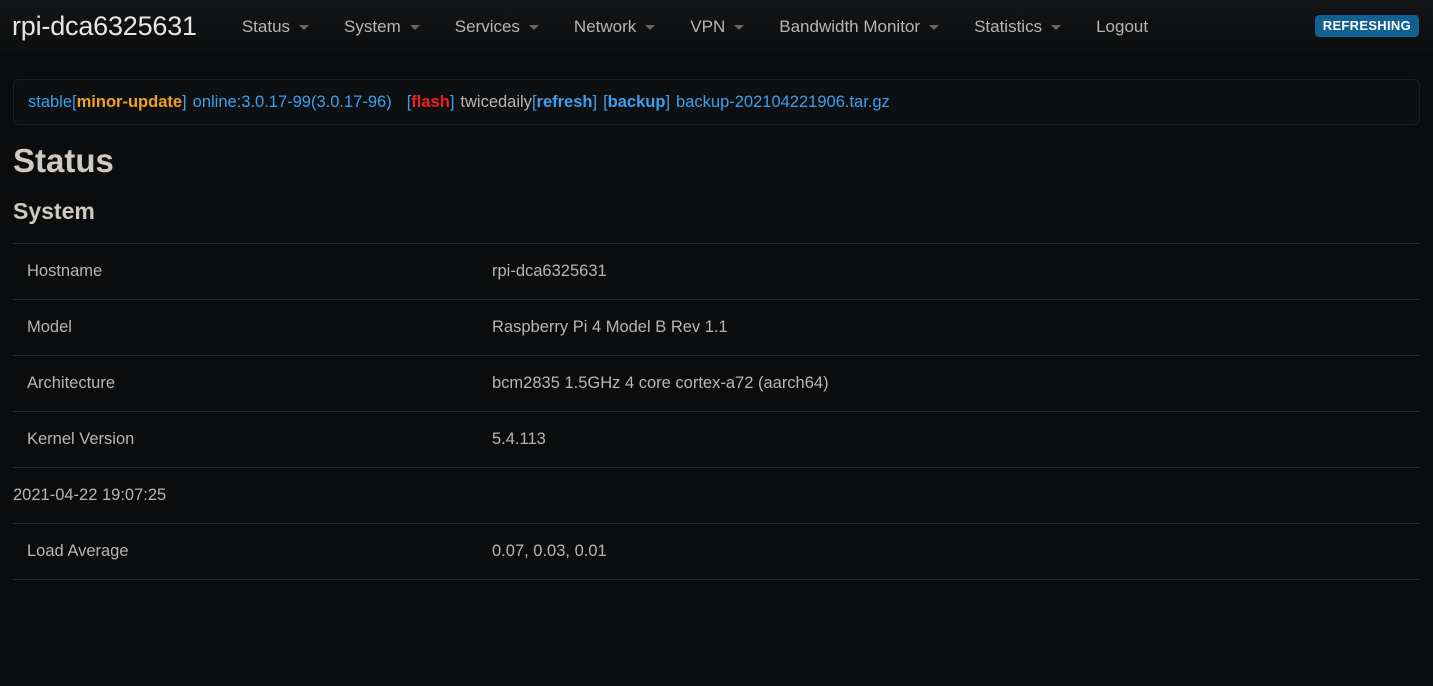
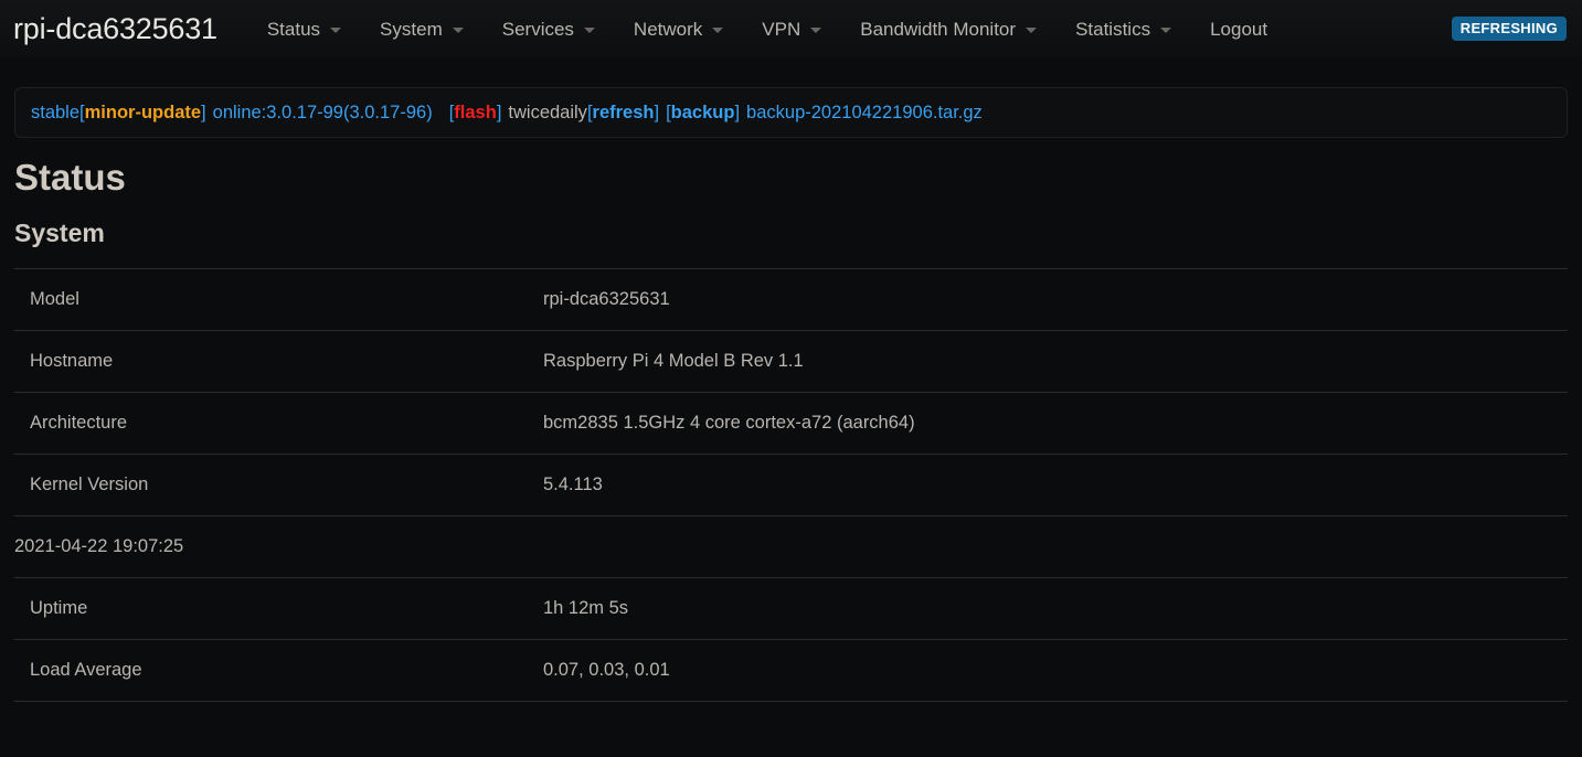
  rpi-dca6325631
  Status
  System
  Services
  Network
  VPN
  Bandwidth Monitor
  Statistics
  Logout
  REFRESHING
  stable
  [
  minor-update
  ]
  online:3.0.17-99(3.0.17-96)
  [
  flash
  ]
  twicedaily
  [
  refresh
  ]
  [
  backup
  ]
  backup-202104221906.tar.gz
  Status
  System
- Hostname
+ Model
  rpi-dca6325631
- Model
+ Hostname
  Raspberry Pi 4 Model B Rev 1.1
  Architecture
  bcm2835 1.5GHz 4 core cortex-a72 (aarch64)
  Kernel Version
  5.4.113
  2021-04-22 19:07:25
+ Uptime
+ 1h 12m 5s
  Load Average
  0.07, 0.03, 0.01
